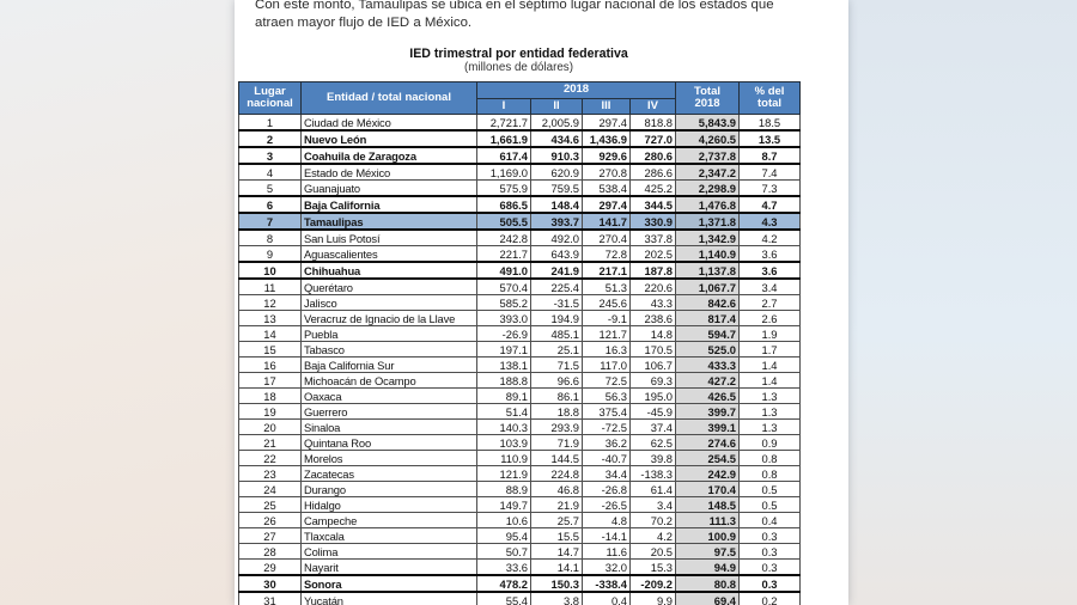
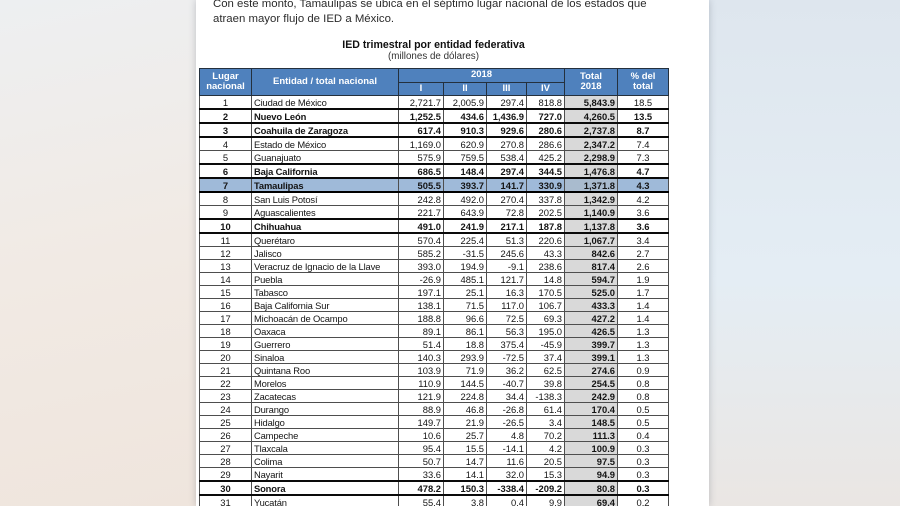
  Con este monto, Tamaulipas se ubica en el séptimo lugar nacional de los estados que
  atraen mayor flujo de IED a México.
  IED trimestral por entidad federativa
  (millones de dólares)
  Lugar nacional	Entidad / total nacional	2018	Total 2018	% del total
  I	II	III	IV
  1	Ciudad de México	2,721.7	2,005.9	297.4	818.8	5,843.9	18.5
- 2	Nuevo León	1,661.9	434.6	1,436.9	727.0	4,260.5	13.5
+ 2	Nuevo León	1,252.5	434.6	1,436.9	727.0	4,260.5	13.5
  3	Coahuila de Zaragoza	617.4	910.3	929.6	280.6	2,737.8	8.7
  4	Estado de México	1,169.0	620.9	270.8	286.6	2,347.2	7.4
  5	Guanajuato	575.9	759.5	538.4	425.2	2,298.9	7.3
  6	Baja California	686.5	148.4	297.4	344.5	1,476.8	4.7
  7	Tamaulipas	505.5	393.7	141.7	330.9	1,371.8	4.3
  8	San Luis Potosí	242.8	492.0	270.4	337.8	1,342.9	4.2
  9	Aguascalientes	221.7	643.9	72.8	202.5	1,140.9	3.6
  10	Chihuahua	491.0	241.9	217.1	187.8	1,137.8	3.6
  11	Querétaro	570.4	225.4	51.3	220.6	1,067.7	3.4
  12	Jalisco	585.2	-31.5	245.6	43.3	842.6	2.7
  13	Veracruz de Ignacio de la Llave	393.0	194.9	-9.1	238.6	817.4	2.6
  14	Puebla	-26.9	485.1	121.7	14.8	594.7	1.9
  15	Tabasco	197.1	25.1	16.3	170.5	525.0	1.7
  16	Baja California Sur	138.1	71.5	117.0	106.7	433.3	1.4
  17	Michoacán de Ocampo	188.8	96.6	72.5	69.3	427.2	1.4
  18	Oaxaca	89.1	86.1	56.3	195.0	426.5	1.3
  19	Guerrero	51.4	18.8	375.4	-45.9	399.7	1.3
  20	Sinaloa	140.3	293.9	-72.5	37.4	399.1	1.3
  21	Quintana Roo	103.9	71.9	36.2	62.5	274.6	0.9
  22	Morelos	110.9	144.5	-40.7	39.8	254.5	0.8
  23	Zacatecas	121.9	224.8	34.4	-138.3	242.9	0.8
  24	Durango	88.9	46.8	-26.8	61.4	170.4	0.5
  25	Hidalgo	149.7	21.9	-26.5	3.4	148.5	0.5
  26	Campeche	10.6	25.7	4.8	70.2	111.3	0.4
  27	Tlaxcala	95.4	15.5	-14.1	4.2	100.9	0.3
  28	Colima	50.7	14.7	11.6	20.5	97.5	0.3
  29	Nayarit	33.6	14.1	32.0	15.3	94.9	0.3
  30	Sonora	478.2	150.3	-338.4	-209.2	80.8	0.3
  31	Yucatán	55.4	3.8	0.4	9.9	69.4	0.2
